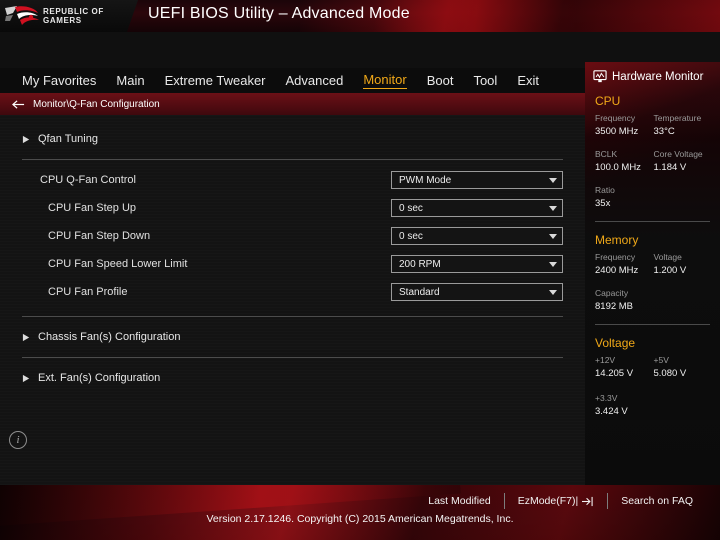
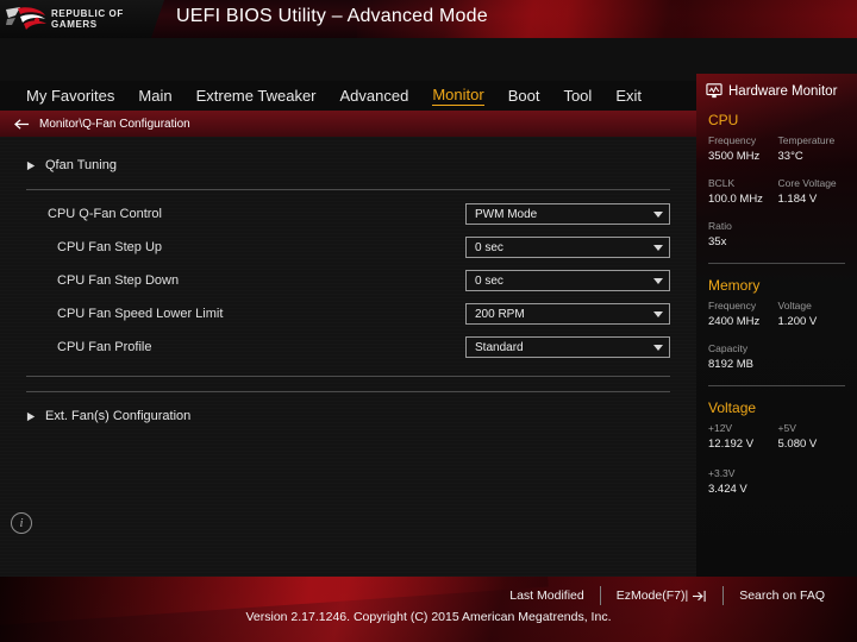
  REPUBLIC OF
  GAMERS
  UEFI BIOS Utility – Advanced Mode
  My Favorites
  Main
  Extreme Tweaker
  Advanced
  Monitor
  Boot
  Tool
  Exit
  Monitor\Q-Fan Configuration
  Qfan Tuning
  CPU Q-Fan Control
  PWM Mode
  CPU Fan Step Up
  0 sec
  CPU Fan Step Down
  0 sec
  CPU Fan Speed Lower Limit
  200 RPM
  CPU Fan Profile
  Standard
- Chassis Fan(s) Configuration
  Ext. Fan(s) Configuration
  i
  Hardware Monitor
  CPU
  Frequency
  3500 MHz
  Temperature
  33°C
  BCLK
  100.0 MHz
  Core Voltage
  1.184 V
  Ratio
  35x
  Memory
  Frequency
  2400 MHz
  Voltage
  1.200 V
  Capacity
  8192 MB
  Voltage
  +12V
- 14.205 V
+ 12.192 V
  +5V
  5.080 V
  +3.3V
  3.424 V
  Last Modified
  EzMode(F7)|
  Search on FAQ
  Version 2.17.1246. Copyright (C) 2015 American Megatrends, Inc.
